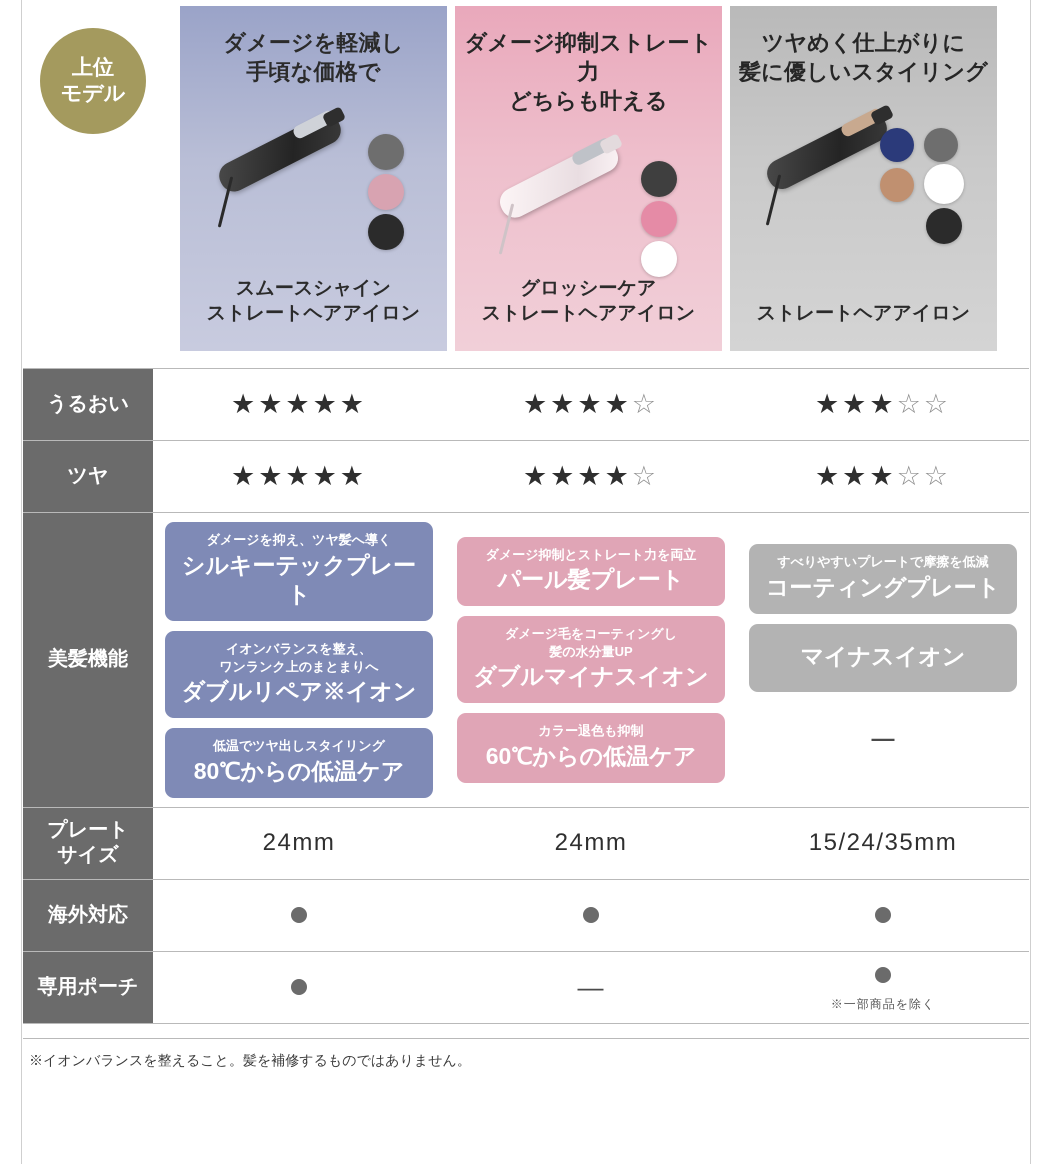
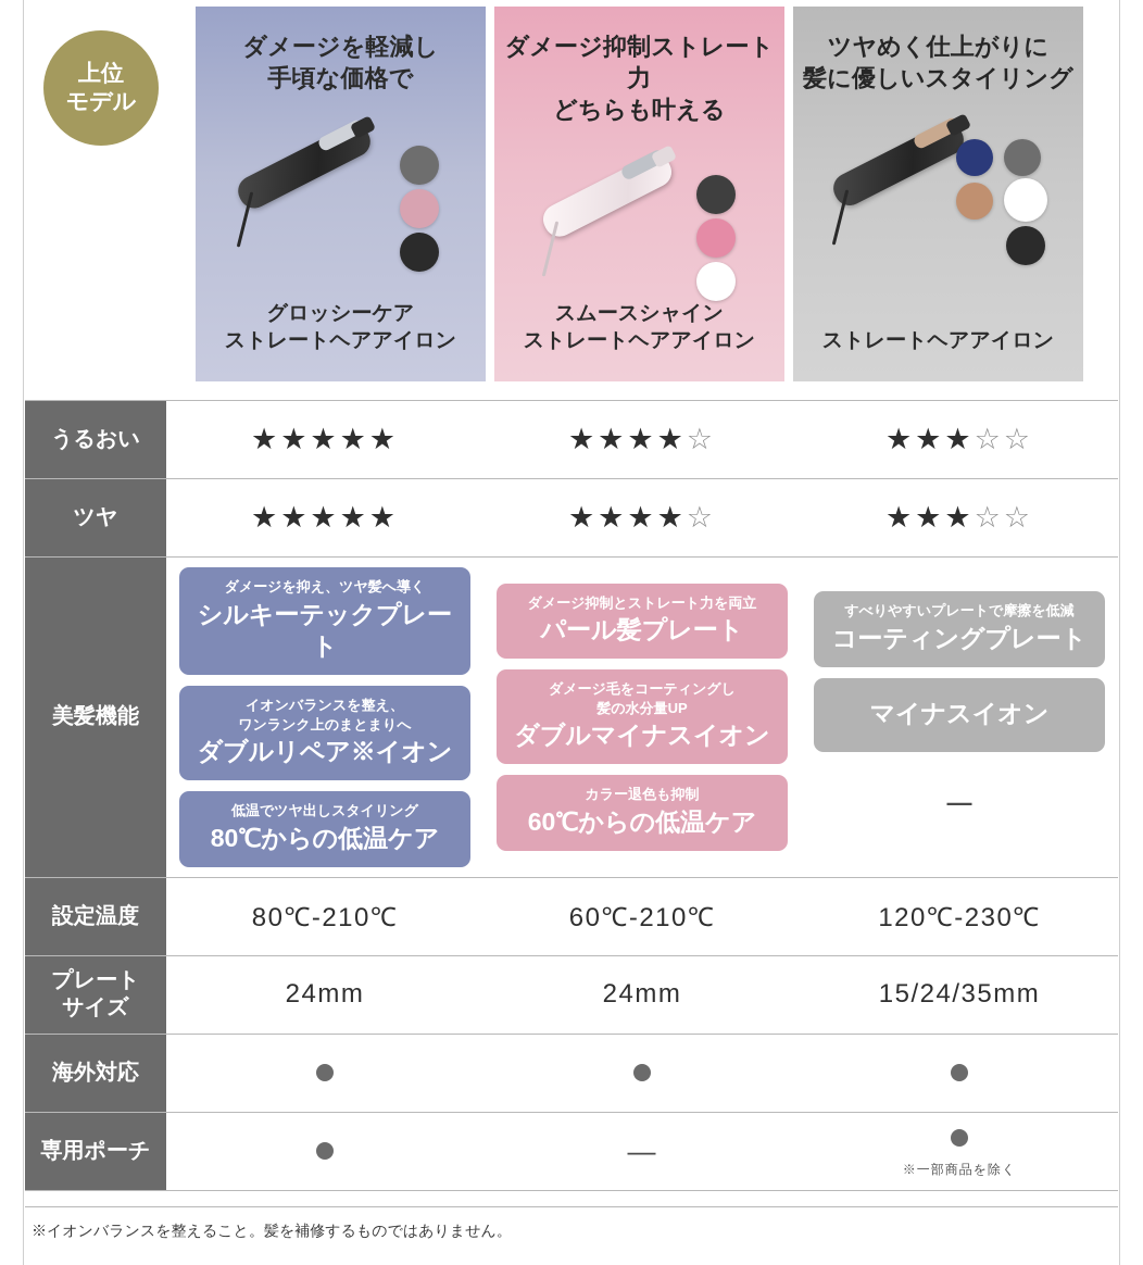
  上位
  モデル
  ダメージを軽減し
  手頃な価格で
- スムースシャイン
+ グロッシーケア
  ストレートヘアアイロン
  ダメージ抑制ストレート力
  どちらも叶える
- グロッシーケア
+ スムースシャイン
  ストレートヘアアイロン
  ツヤめく仕上がりに
  髪に優しいスタイリング
  ストレートヘアアイロン
  うるおい	★★★★★	★★★★☆	★★★☆☆
  ツヤ	★★★★★	★★★★☆	★★★☆☆
  美髪機能	ダメージを抑え、ツヤ髪へ導く シルキーテックプレート イオンバランスを整え、ワンランク上のまとまりへ ダブルリペア※イオン 低温でツヤ出しスタイリング 80℃からの低温ケア	ダメージ抑制とストレート力を両立 パール髪プレート ダメージ毛をコーティングし髪の水分量UP ダブルマイナスイオン カラー退色も抑制 60℃からの低温ケア	すべりやすいプレートで摩擦を低減 コーティングプレート マイナスイオン —
+ 設定温度	80℃-210℃	60℃-210℃	120℃-230℃
  プレート サイズ	24mm	24mm	15/24/35mm
  海外対応
  専用ポーチ		—	※一部商品を除く
  ※イオンバランスを整えること。髪を補修するものではありません。
